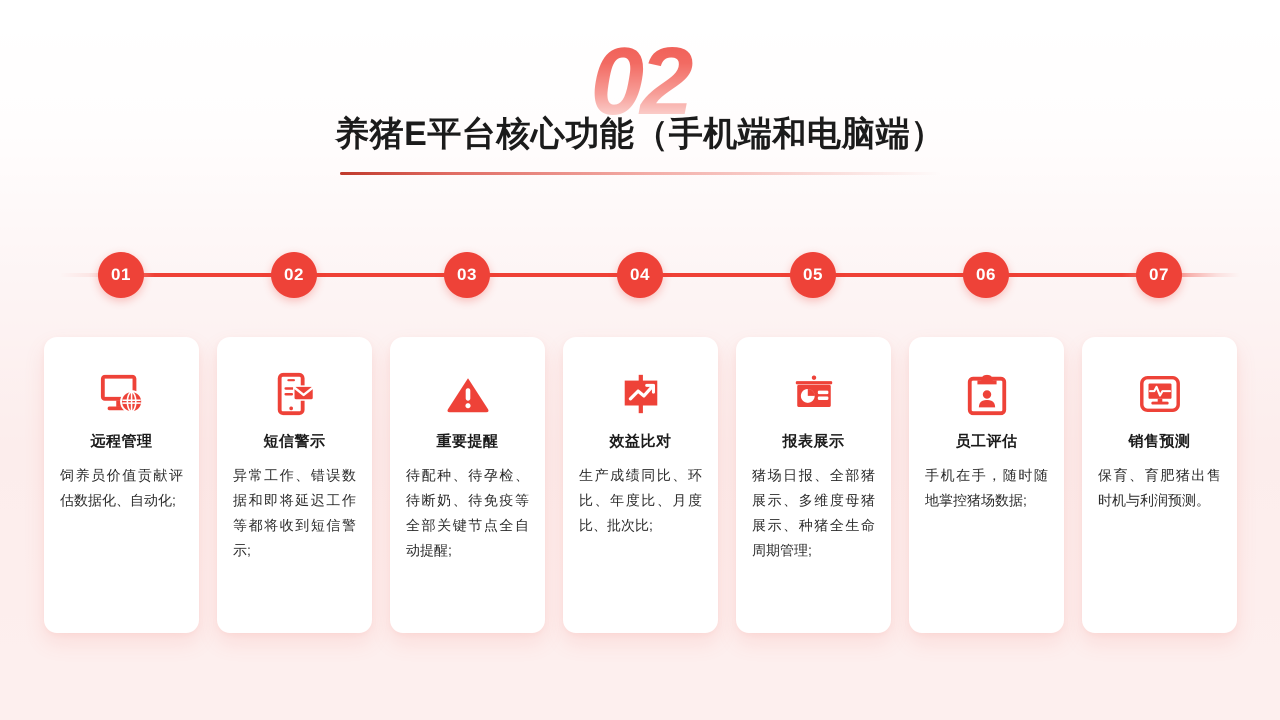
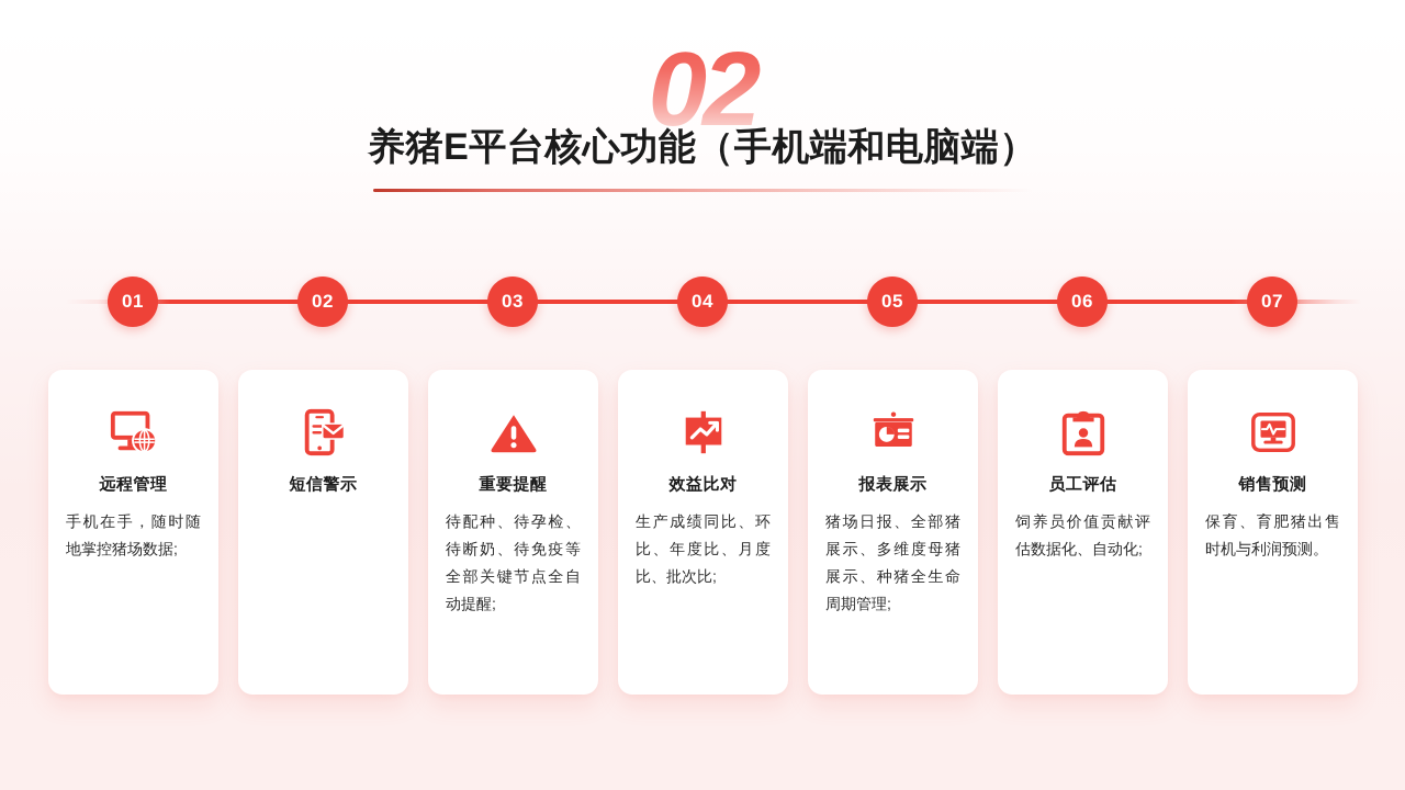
  02
  养猪E平台核心功能（手机端和电脑端）
  01
  02
  03
  04
  05
  06
  07
  远程管理
- 饲养员价值贡献评估数据化、自动化;
+ 手机在手，随时随地掌控猪场数据;
  短信警示
- 异常工作、错误数据和即将延迟工作等都将收到短信警示;
  重要提醒
  待配种、待孕检、待断奶、待免疫等全部关键节点全自动提醒;
  效益比对
  生产成绩同比、环比、年度比、月度比、批次比;
  报表展示
  猪场日报、全部猪展示、多维度母猪展示、种猪全生命周期管理;
  员工评估
- 手机在手，随时随地掌控猪场数据;
+ 饲养员价值贡献评估数据化、自动化;
  销售预测
  保育、育肥猪出售时机与利润预测。
